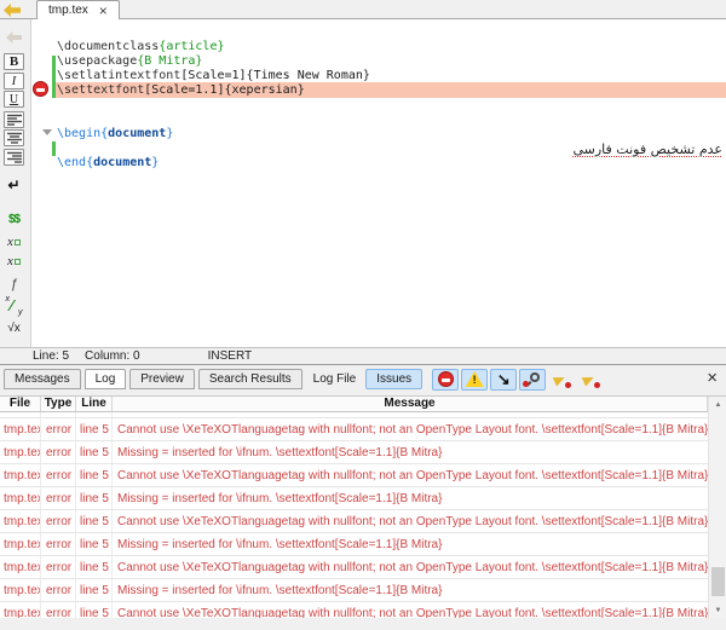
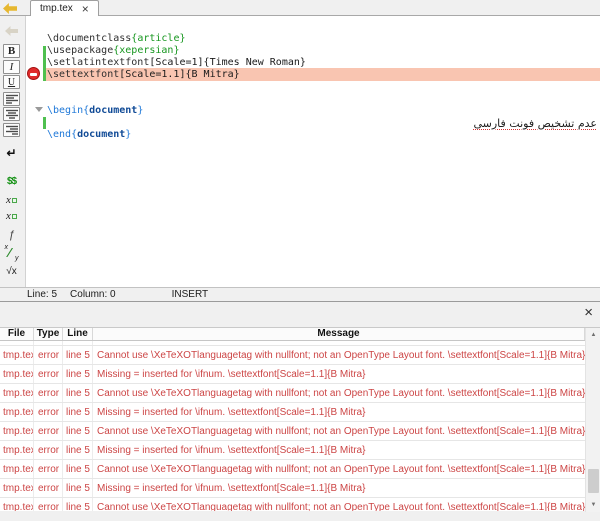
  tmp.tex
  ×
  B
  I
  U
  ↵
  $$
  x
  x
  ƒ
  ⁄
  √x
  \documentclass{article}
- \usepackage{B Mitra}
+ \usepackage{xepersian}
  \setlatintextfont[Scale=1]{Times New Roman}
- \settextfont[Scale=1.1]{xepersian}
+ \settextfont[Scale=1.1]{B Mitra}
  \begin{document}
  عدم تشخیص فونت فارسی
  \end{document}
  Line: 5
  Column: 0
  INSERT
- Messages
- Log
- Preview
- Search Results
- Log File
- Issues
- !
- ↘
  ×
  File
  Type
  Line
  Message
  tmp.tex
  error
  line 5
  Cannot use \XeTeXOTlanguagetag with nullfont; not an OpenType Layout font. \settextfont[Scale=1.1]{B Mitra}
  tmp.tex
  error
  line 5
  Missing = inserted for \ifnum. \settextfont[Scale=1.1]{B Mitra}
  tmp.tex
  error
  line 5
  Cannot use \XeTeXOTlanguagetag with nullfont; not an OpenType Layout font. \settextfont[Scale=1.1]{B Mitra}
  tmp.tex
  error
  line 5
  Missing = inserted for \ifnum. \settextfont[Scale=1.1]{B Mitra}
  tmp.tex
  error
  line 5
  Cannot use \XeTeXOTlanguagetag with nullfont; not an OpenType Layout font. \settextfont[Scale=1.1]{B Mitra}
  tmp.tex
  error
  line 5
  Missing = inserted for \ifnum. \settextfont[Scale=1.1]{B Mitra}
  tmp.tex
  error
  line 5
  Cannot use \XeTeXOTlanguagetag with nullfont; not an OpenType Layout font. \settextfont[Scale=1.1]{B Mitra}
  tmp.tex
  error
  line 5
  Missing = inserted for \ifnum. \settextfont[Scale=1.1]{B Mitra}
  tmp.tex
  error
  line 5
  Cannot use \XeTeXOTlanguagetag with nullfont; not an OpenType Layout font. \settextfont[Scale=1.1]{B Mitra}
